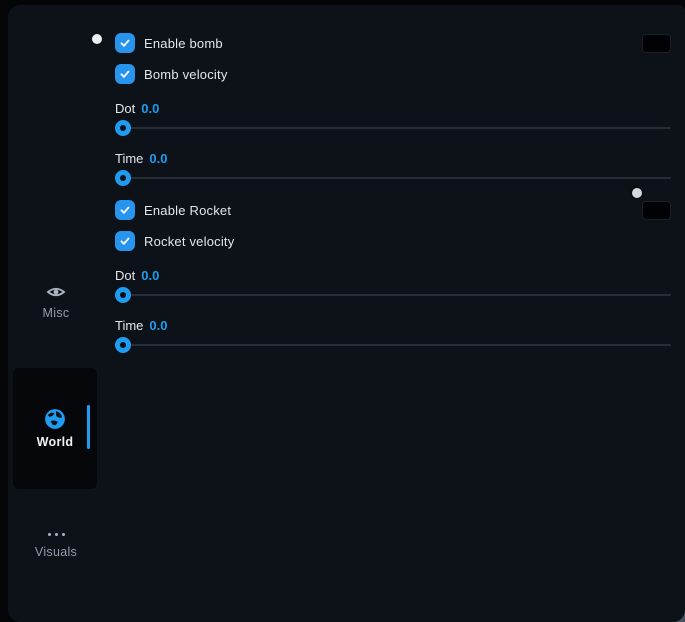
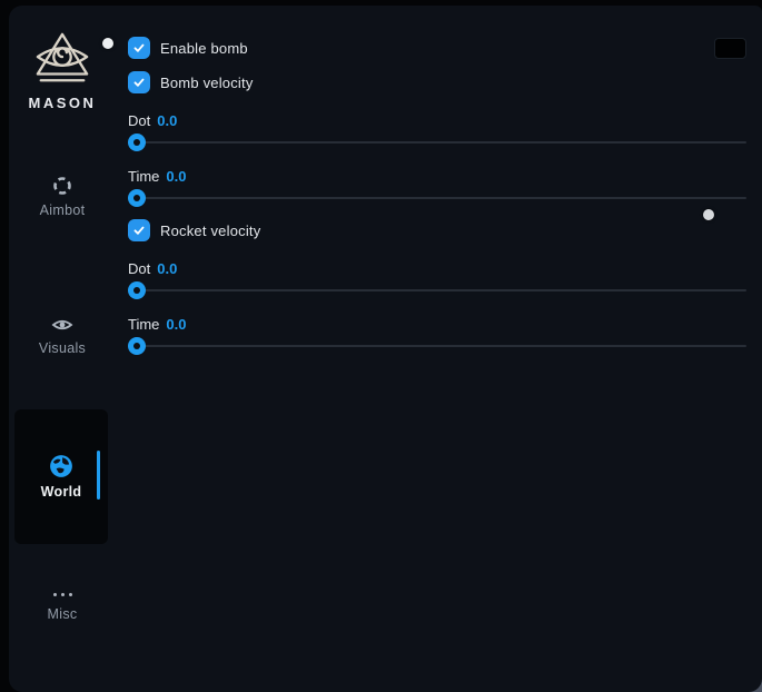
+ MASON
+ Aimbot
- Misc
+ Visuals
  World
- Visuals
+ Misc
  Enable bomb
  Bomb velocity
  Dot
  0.0
  Time
  0.0
- Enable Rocket
  Rocket velocity
  Dot
  0.0
  Time
  0.0
